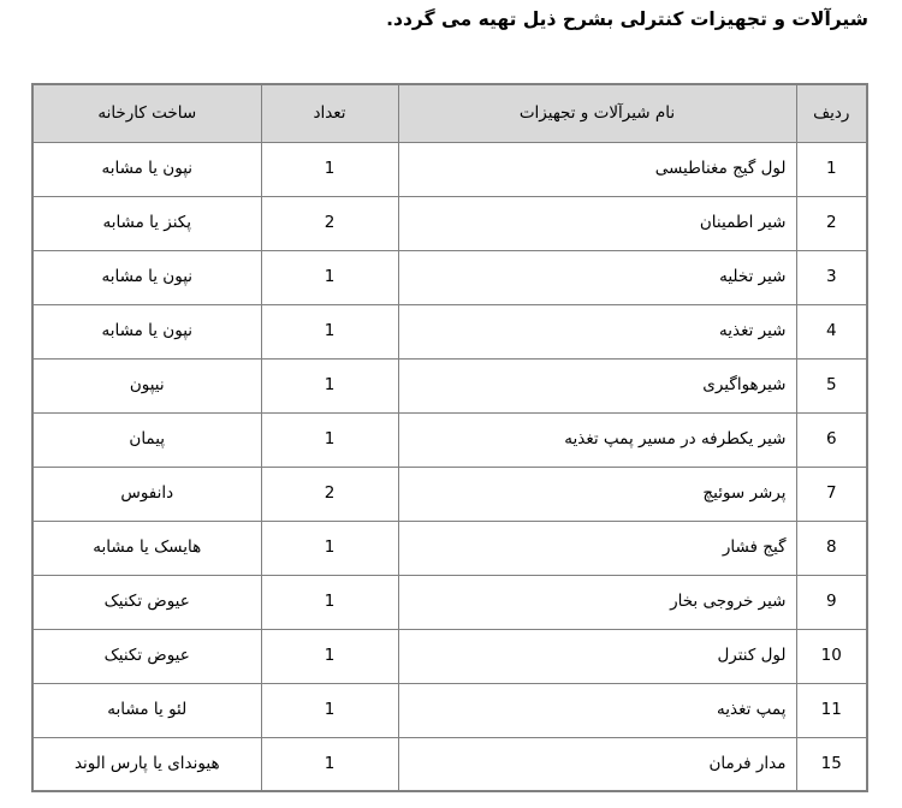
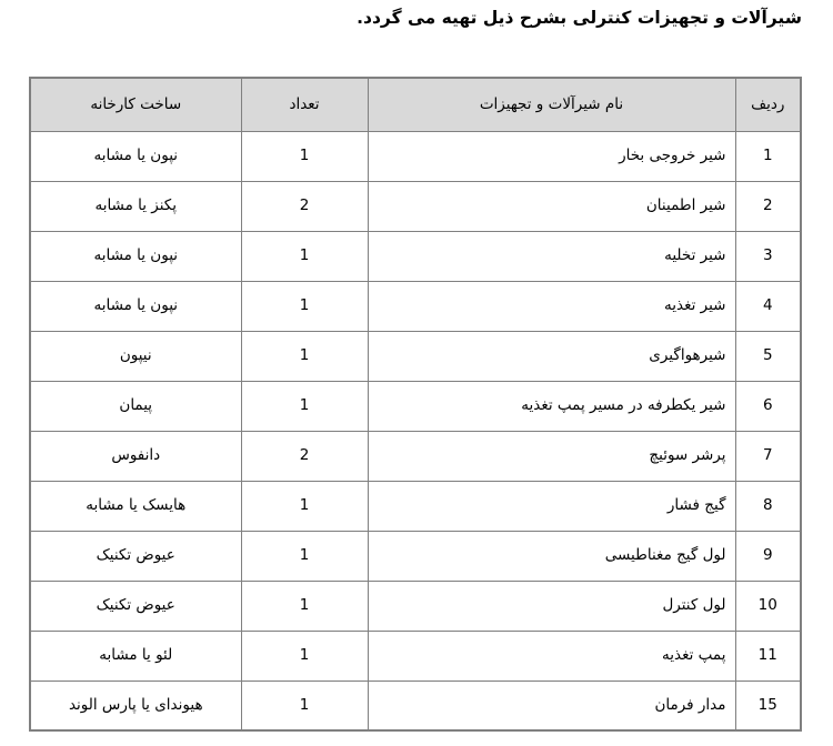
  شیرآلات و تجهیزات کنترلی بشرح ذیل تهیه می گردد.
  ردیف	نام شیرآلات و تجهیزات	تعداد	ساخت کارخانه
- 1	لول گیج مغناطیسی	1	نپون یا مشابه
+ 1	شیر خروجی بخار	1	نپون یا مشابه
  2	شیر اطمینان	2	پکنز یا مشابه
  3	شیر تخلیه	1	نپون یا مشابه
  4	شیر تغذیه	1	نپون یا مشابه
  5	شیرهواگیری	1	نیپون
  6	شیر یکطرفه در مسیر پمپ تغذیه	1	پیمان
  7	پرشر سوئیچ	2	دانفوس
  8	گیج فشار	1	هایسک یا مشابه
- 9	شیر خروجی بخار	1	عیوض تکنیک
+ 9	لول گیج مغناطیسی	1	عیوض تکنیک
  10	لول کنترل	1	عیوض تکنیک
  11	پمپ تغذیه	1	لئو یا مشابه
  15	مدار فرمان	1	هیوندای یا پارس الوند
